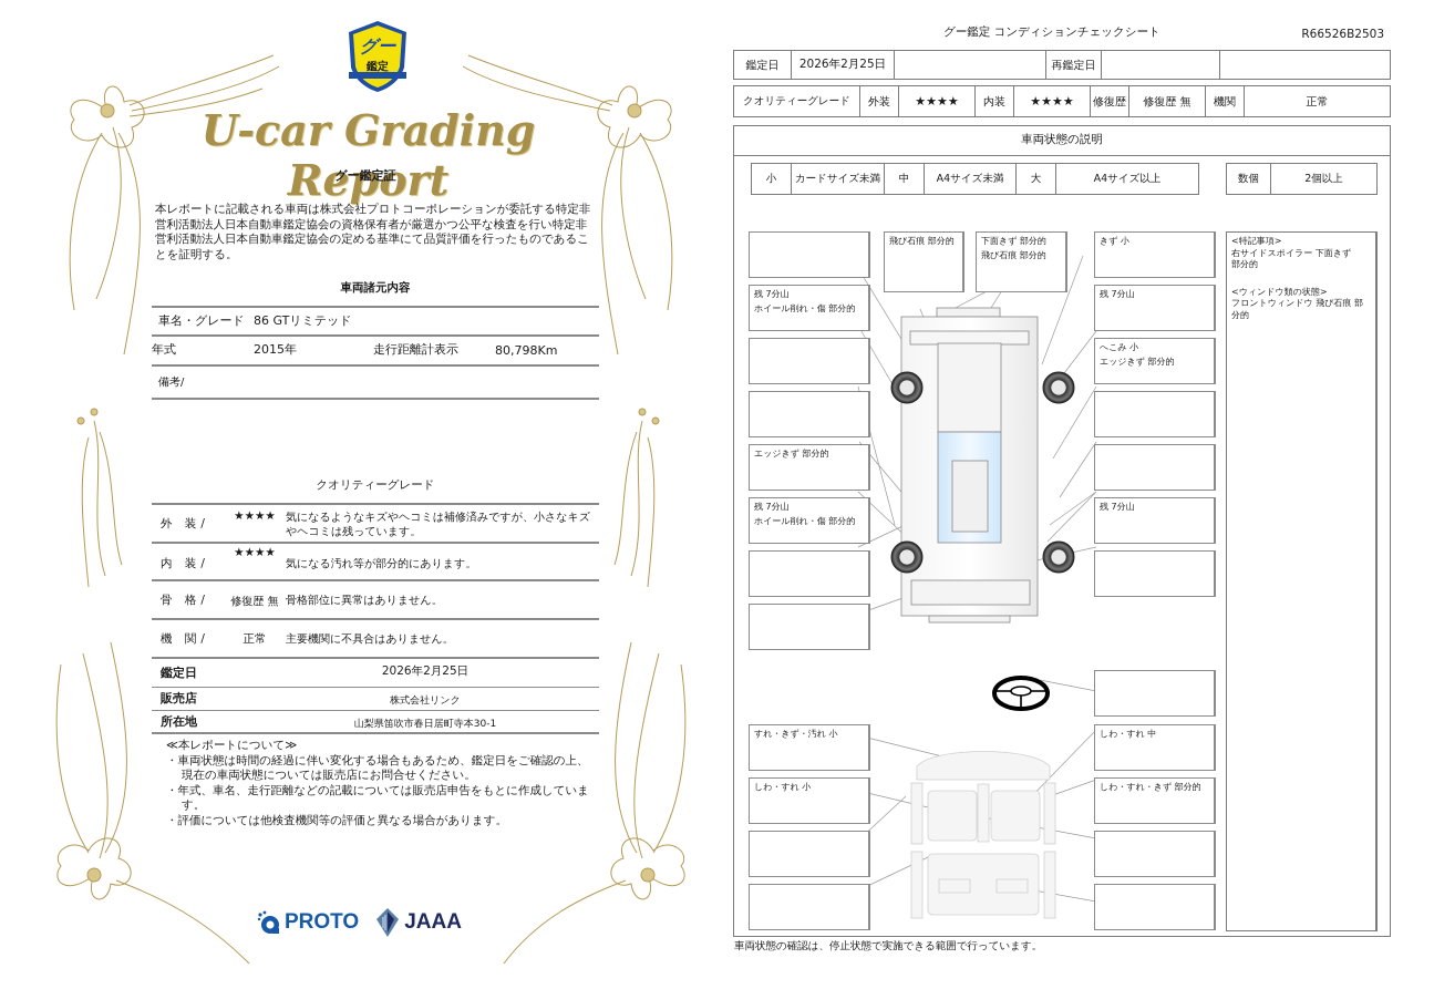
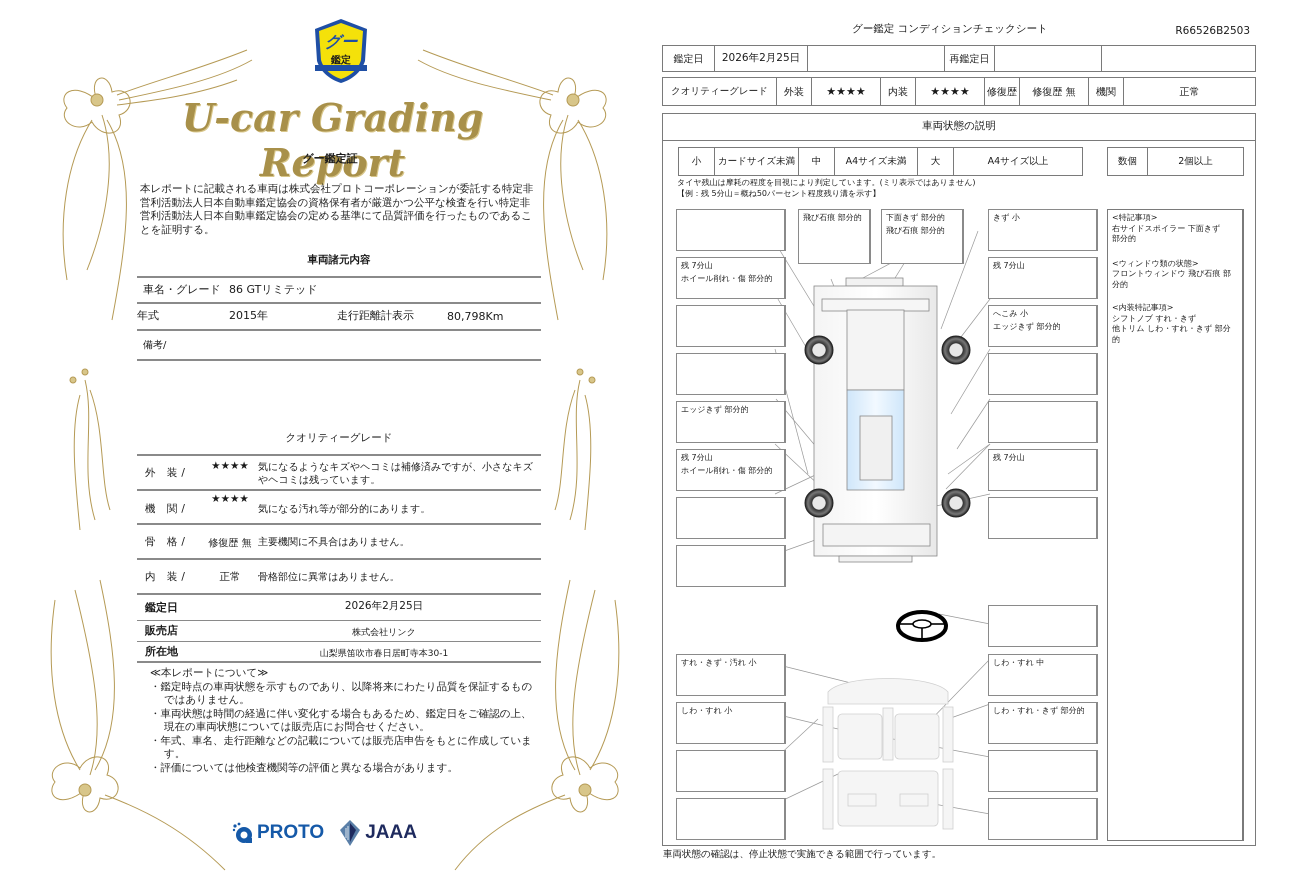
  グー
  鑑定
  U-car Grading Report
  グー鑑定証
  本レポートに記載される車両は株式会社プロトコーポレーションが委託する特定非営利活動法人日本自動車鑑定協会の資格保有者が厳選かつ公平な検査を行い特定非営利活動法人日本自動車鑑定協会の定める基準にて品質評価を行ったものであることを証明する。
  車両諸元内容
  車名・グレード
  86 GTリミテッド
  年式
  2015年
  走行距離計表示
  80,798Km
  備考/
  クオリティーグレード
  外 装/
  ★★★★
  気になるようなキズやヘコミは補修済みですが、小さなキズやヘコミは残っています。
- 内 装/
+ 機 関/
  ★★★★
  気になる汚れ等が部分的にあります。
  骨 格/
  修復歴 無
- 骨格部位に異常はありません。
+ 主要機関に不具合はありません。
- 機 関/
+ 内 装/
  正常
- 主要機関に不具合はありません。
+ 骨格部位に異常はありません。
  鑑定日
  2026年2月25日
  販売店
  株式会社リンク
  所在地
  山梨県笛吹市春日居町寺本30-1
  ≪本レポートについて≫
+ ・鑑定時点の車両状態を示すものであり、以降将来にわたり品質を保証するものではありません。
  ・車両状態は時間の経過に伴い変化する場合もあるため、鑑定日をご確認の上、現在の車両状態については販売店にお問合せください。
  ・年式、車名、走行距離などの記載については販売店申告をもとに作成しています。
  ・評価については他検査機関等の評価と異なる場合があります。
  PROTO
  JAAA
  グー鑑定 コンディションチェックシート
  R66526B2503
  鑑定日
  2026年2月25日
  再鑑定日
  クオリティーグレード
  外装
  ★★★★
  内装
  ★★★★
  修復歴
  修復歴 無
  機関
  正常
  車両状態の説明
  小
  カードサイズ未満
  中
  A4サイズ未満
  大
  A4サイズ以上
  数個
  2個以上
+ タイヤ残山は摩耗の程度を目視により判定しています。(ミリ表示ではありません)
+ 【例：残 5分山＝概ね50パーセント程度残り溝を示す】
  残 7分山
  ホイール削れ・傷 部分的
  エッジきず 部分的
  残 7分山
  ホイール削れ・傷 部分的
  飛び石痕 部分的
  下面きず 部分的
  飛び石痕 部分的
  きず 小
  残 7分山
  へこみ 小
  エッジきず 部分的
  残 7分山
  すれ・きず・汚れ 小
  しわ・すれ 小
  しわ・すれ 中
  しわ・すれ・きず 部分的
  <特記事項>
  右サイドスポイラー 下面きず
  部分的
  <ウィンドウ類の状態>
  フロントウィンドウ 飛び石痕 部分的
+ <内装特記事項>
+ シフトノブ すれ・きず
+ 他トリム しわ・すれ・きず 部分的
  車両状態の確認は、停止状態で実施できる範囲で行っています。
